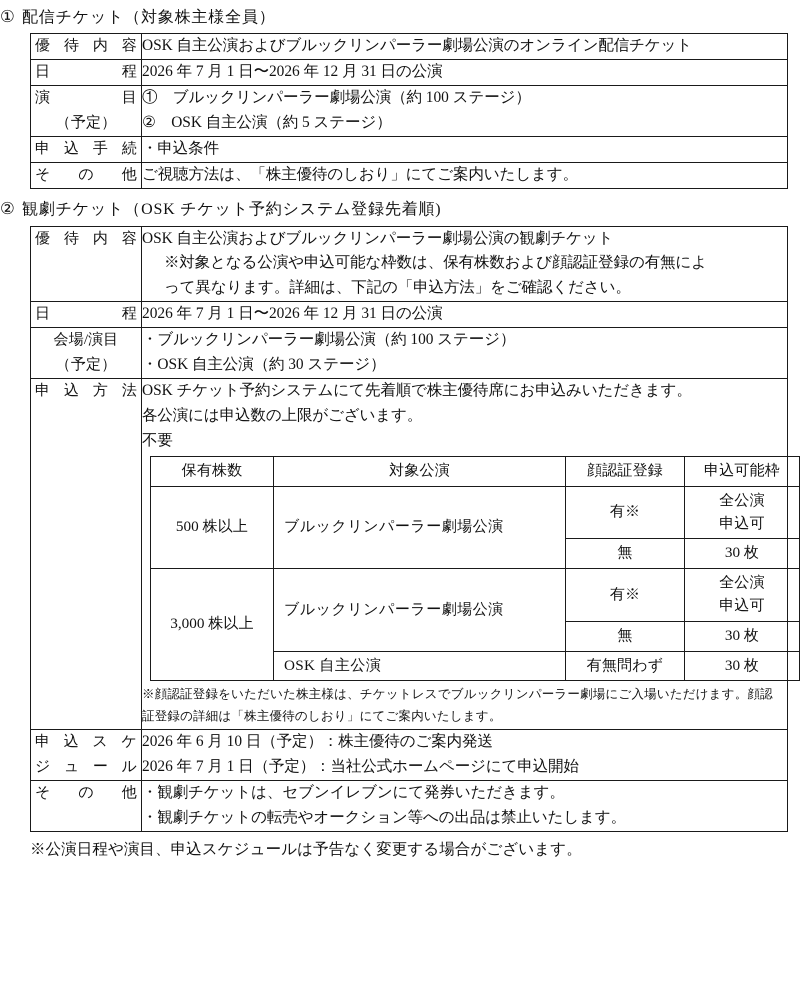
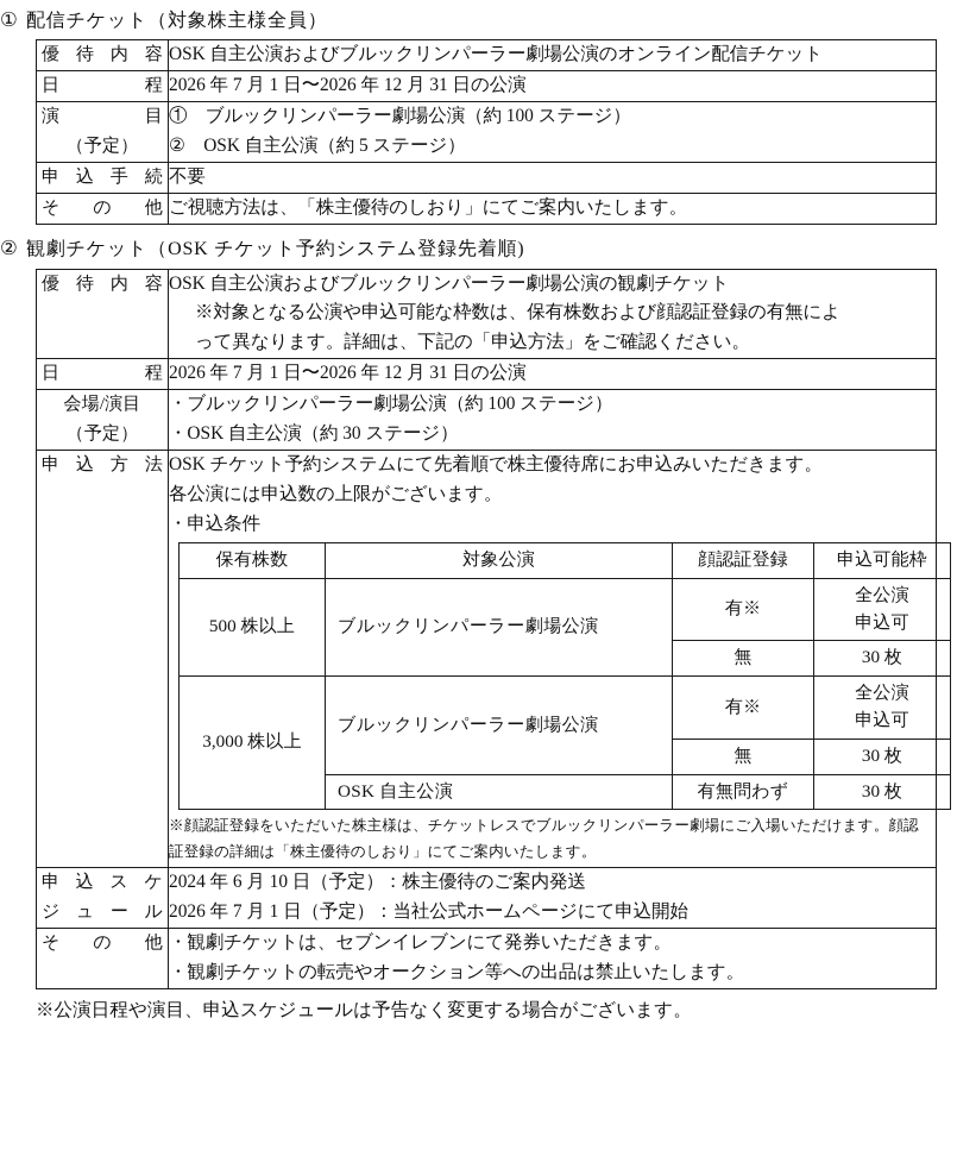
  ①
  配信チケット（対象株主様全員）
  優待内容	OSK 自主公演およびブルックリンパーラー劇場公演のオンライン配信チケット
  日程	2026 年 7 月 1 日〜2026 年 12 月 31 日の公演
  演目 （予定）	① ブルックリンパーラー劇場公演（約 100 ステージ） ② OSK 自主公演（約 5 ステージ）
- 申込手続	・申込条件
+ 申込手続	不要
  その他	ご視聴方法は、「株主優待のしおり」にてご案内いたします。
  ②
  観劇チケット（OSK チケット予約システム登録先着順)
  優待内容	OSK 自主公演およびブルックリンパーラー劇場公演の観劇チケット ※対象となる公演や申込可能な枠数は、保有株数および顔認証登録の有無によ って異なります。詳細は、下記の「申込方法」をご確認ください。
  日程	2026 年 7 月 1 日〜2026 年 12 月 31 日の公演
  会場/演目 （予定）	・ブルックリンパーラー劇場公演（約 100 ステージ） ・OSK 自主公演（約 30 ステージ）
- 申込方法	OSK チケット予約システムにて先着順で株主優待席にお申込みいただきます。 各公演には申込数の上限がございます。 不要
+ 申込方法	OSK チケット予約システムにて先着順で株主優待席にお申込みいただきます。 各公演には申込数の上限がございます。 ・申込条件
  保有株数	対象公演	顔認証登録	申込可能枠
  500 株以上	ブルックリンパーラー劇場公演	有※	全公演 申込可
  無	30 枚
  3,000 株以上	ブルックリンパーラー劇場公演	有※	全公演 申込可
  無	30 枚
  OSK 自主公演	有無問わず	30 枚
  	※顔認証登録をいただいた株主様は、チケットレスでブルックリンパーラー劇場にご入場いただけます。顔認証登録の詳細は「株主優待のしおり」にてご案内いたします。
- 申込スケ ジュール	2026 年 6 月 10 日（予定）：株主優待のご案内発送 2026 年 7 月 1 日（予定）：当社公式ホームページにて申込開始
+ 申込スケ ジュール	2024 年 6 月 10 日（予定）：株主優待のご案内発送 2026 年 7 月 1 日（予定）：当社公式ホームページにて申込開始
  その他	・観劇チケットは、セブンイレブンにて発券いただきます。 ・観劇チケットの転売やオークション等への出品は禁止いたします。
  ※公演日程や演目、申込スケジュールは予告なく変更する場合がございます。
